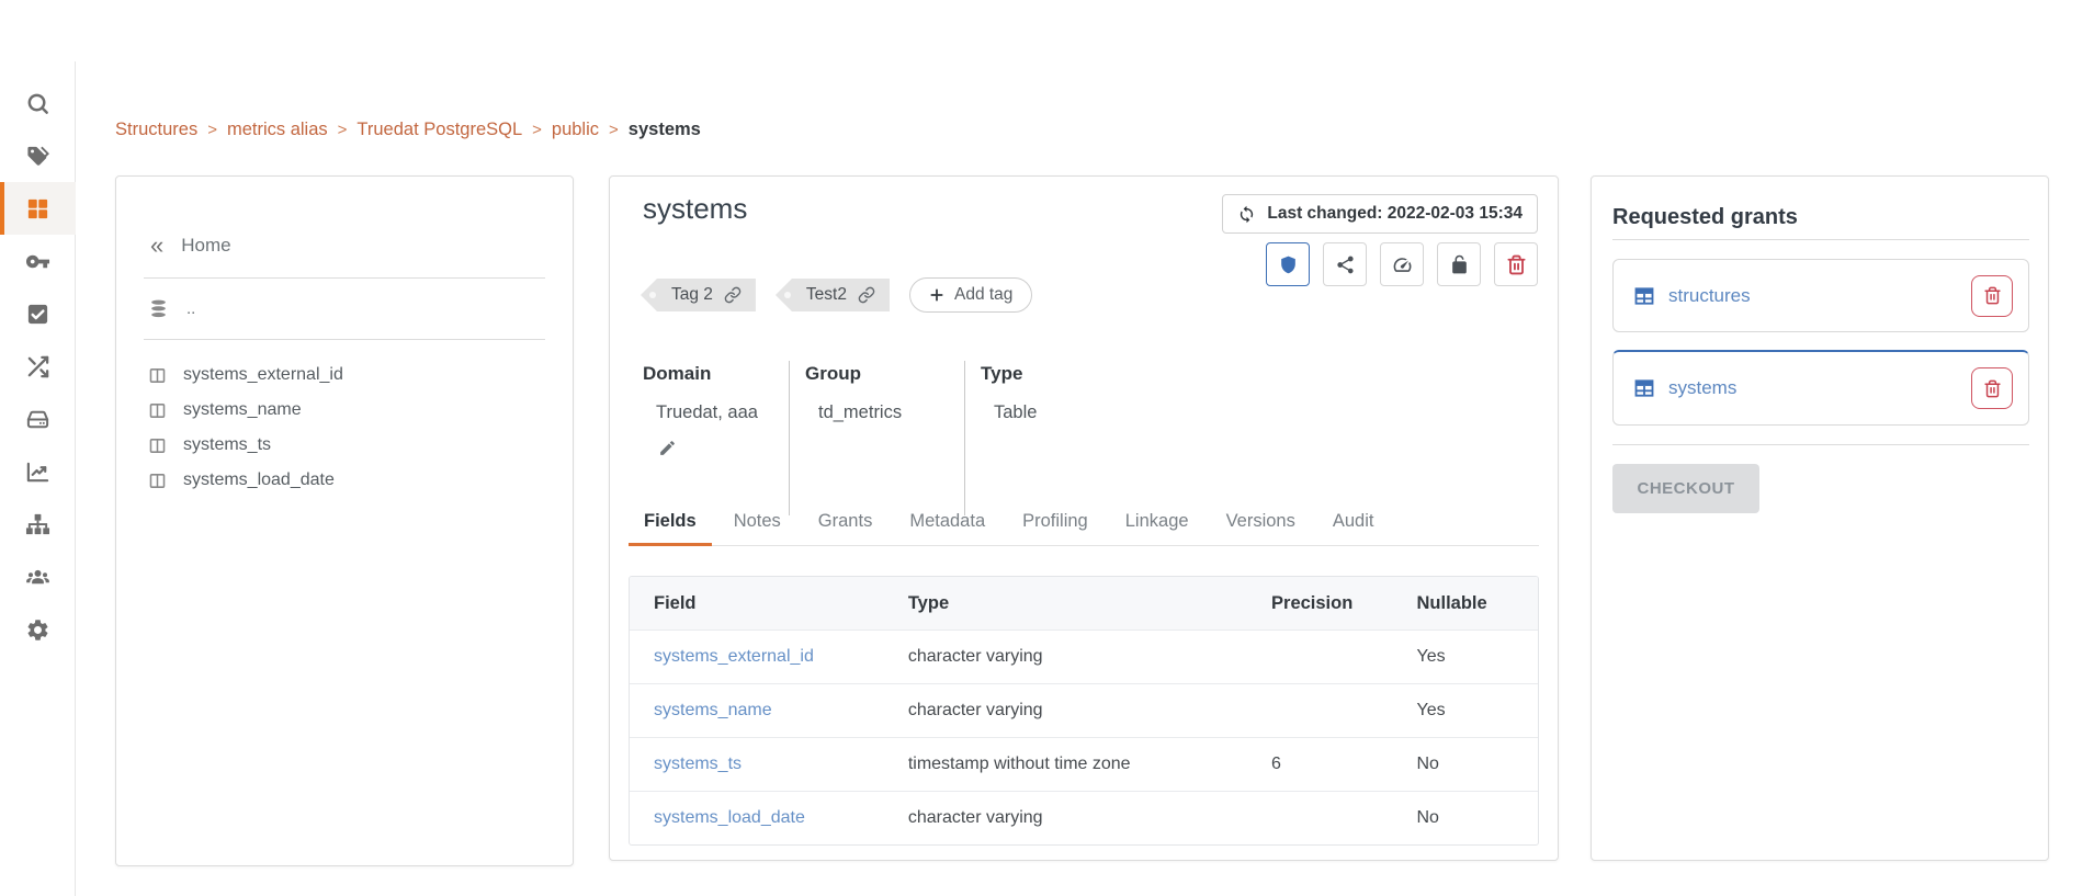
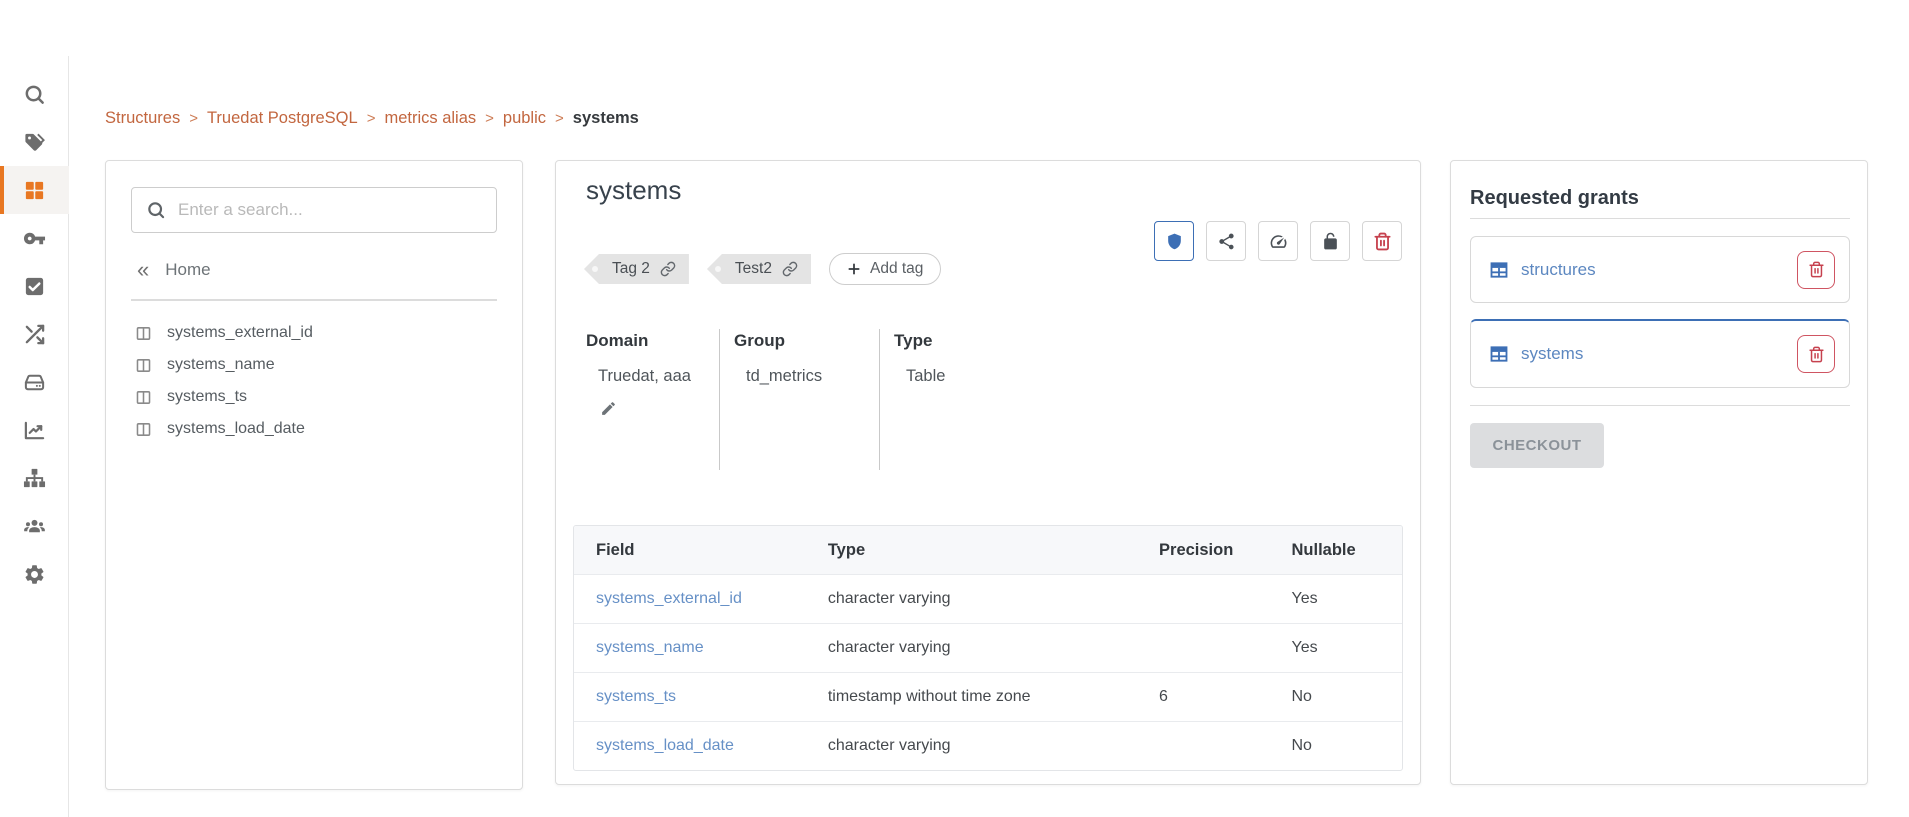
  Structures
  >
- metrics alias
+ Truedat PostgreSQL
  >
- Truedat PostgreSQL
+ metrics alias
  >
  public
  >
  systems
+ Enter a search...
  «
  Home
- ..
  systems_external_id
  systems_name
  systems_ts
  systems_load_date
  systems
- Last changed: 2022-02-03 15:34
  Tag 2
  Test2
  Add tag
  Domain
  Truedat, aaa
  Group
  td_metrics
  Type
  Table
- Fields
- Notes
- Grants
- Metadata
- Profiling
- Linkage
- Versions
- Audit
  Field
  Type
  Precision
  Nullable
  systems_external_id
  character varying
  Yes
  systems_name
  character varying
  Yes
  systems_ts
  timestamp without time zone
  6
  No
  systems_load_date
  character varying
  No
  Requested grants
  structures
  systems
  CHECKOUT
